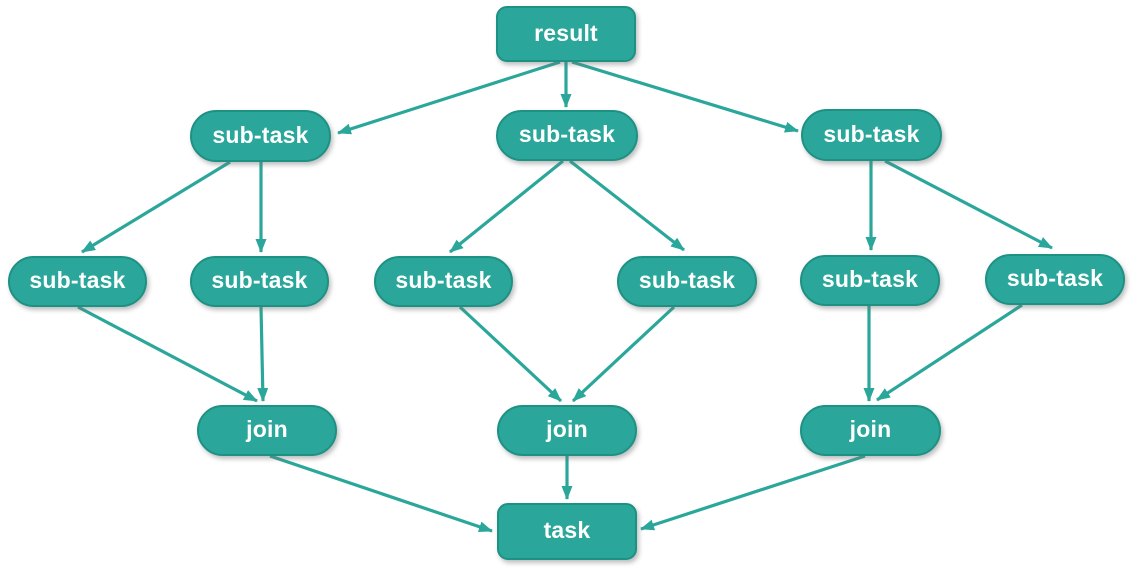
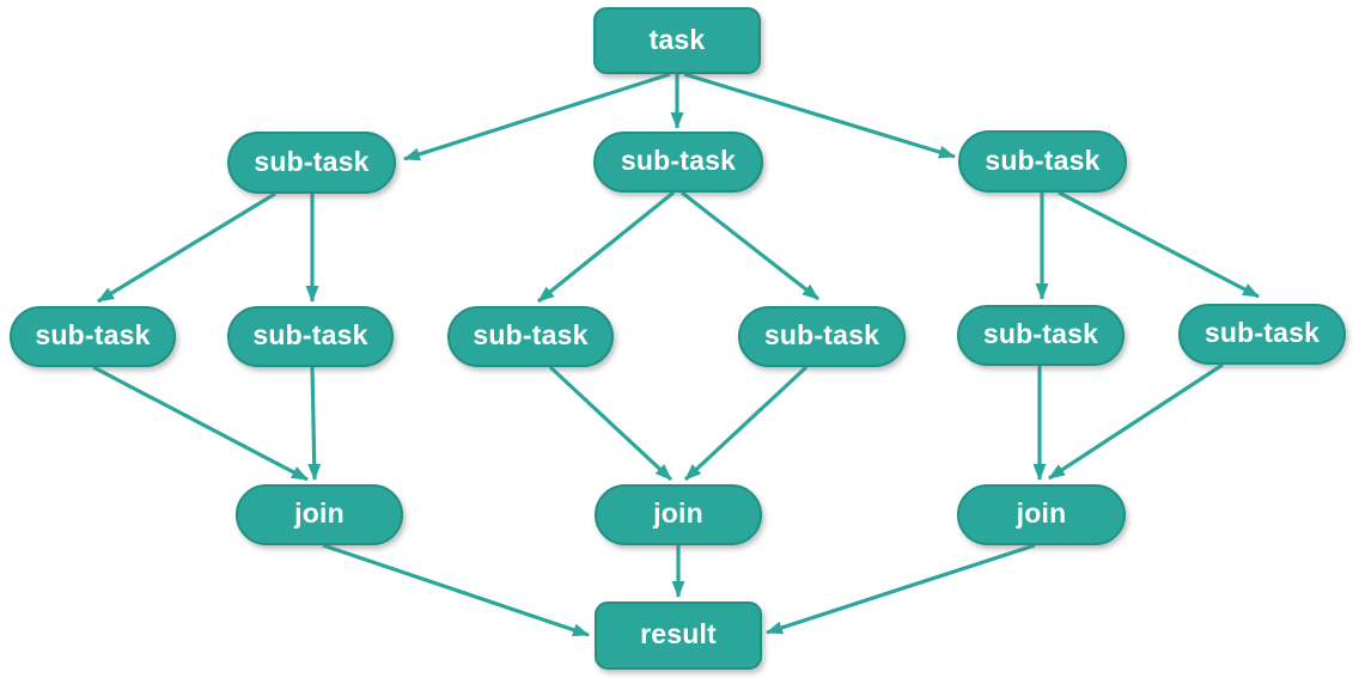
- result
+ task
  sub-task
  sub-task
  sub-task
  sub-task
  sub-task
  sub-task
  sub-task
  sub-task
  sub-task
  join
  join
  join
- task
+ result
